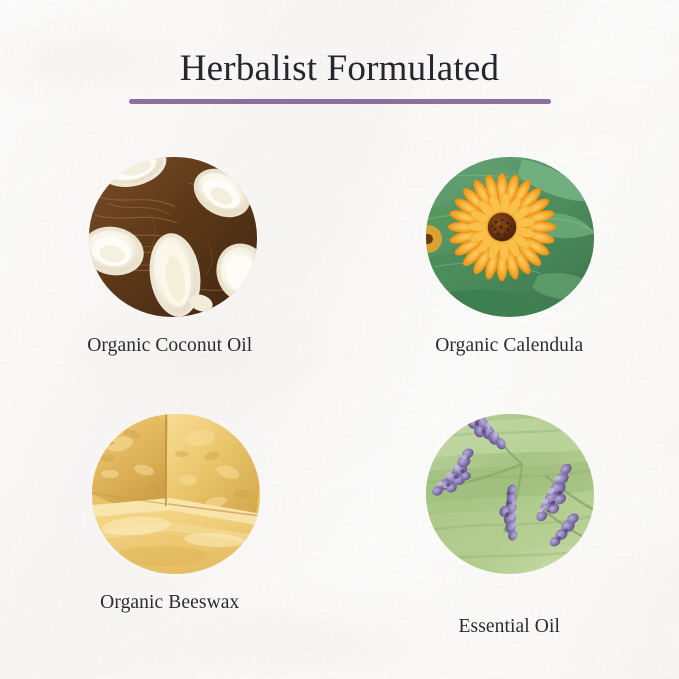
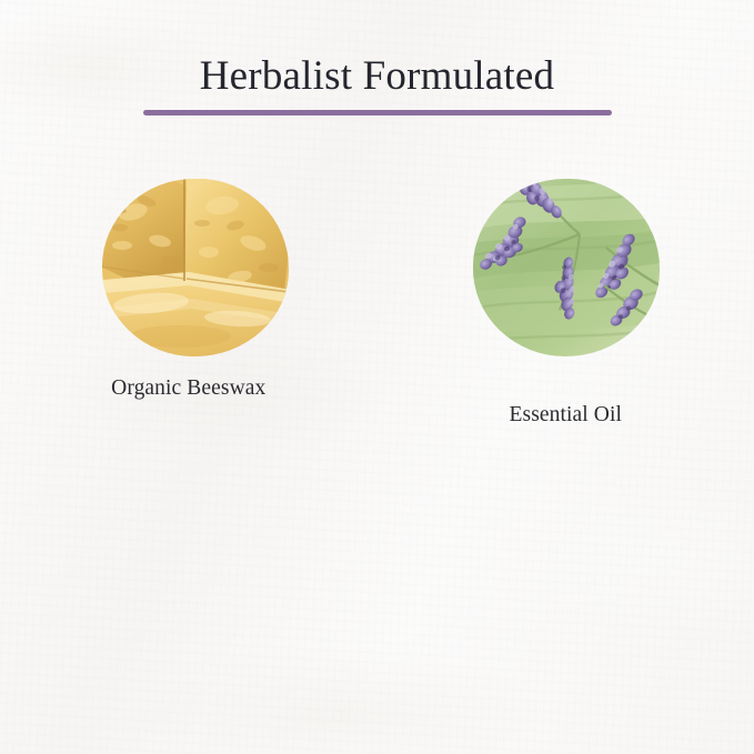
  Herbalist Formulated
- Organic Coconut Oil
- Organic Calendula
  Organic Beeswax
  Essential Oil
